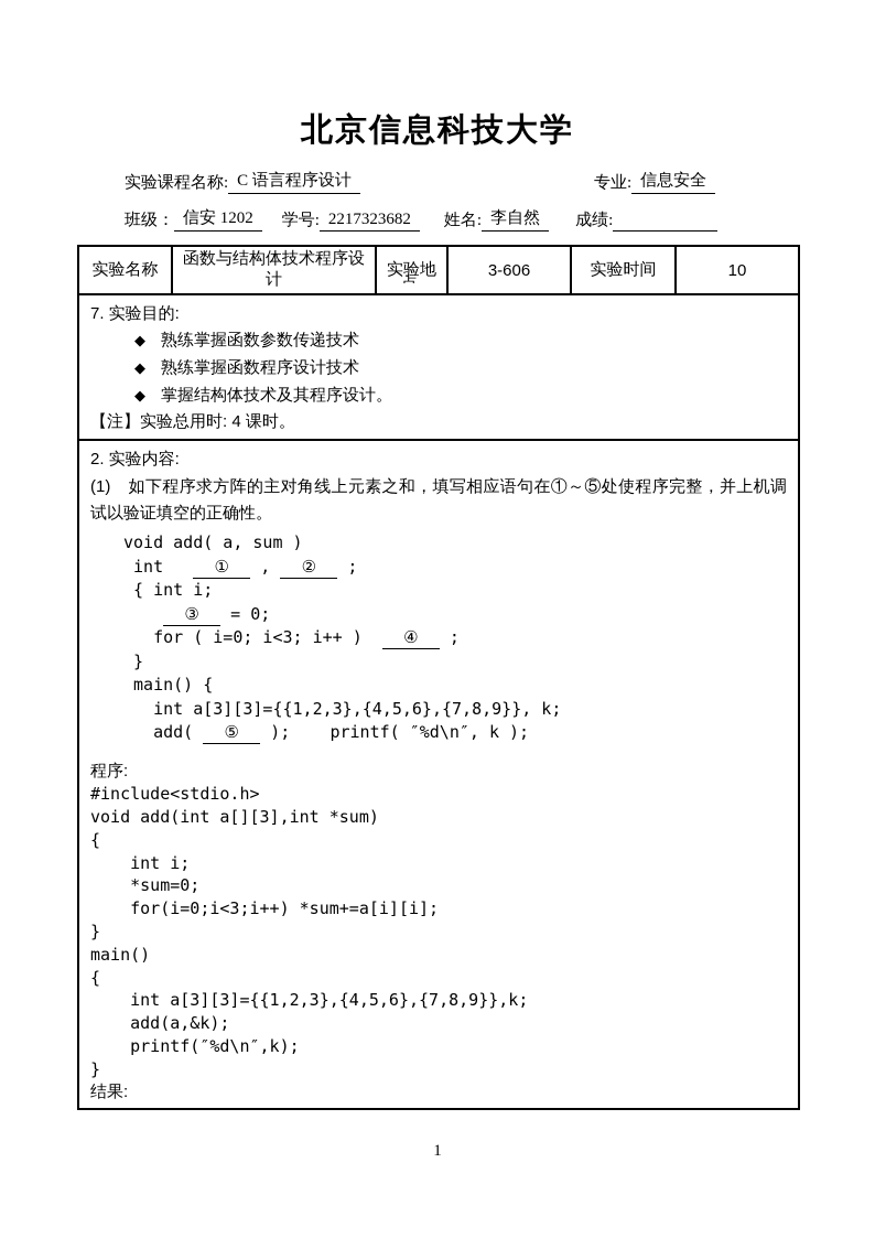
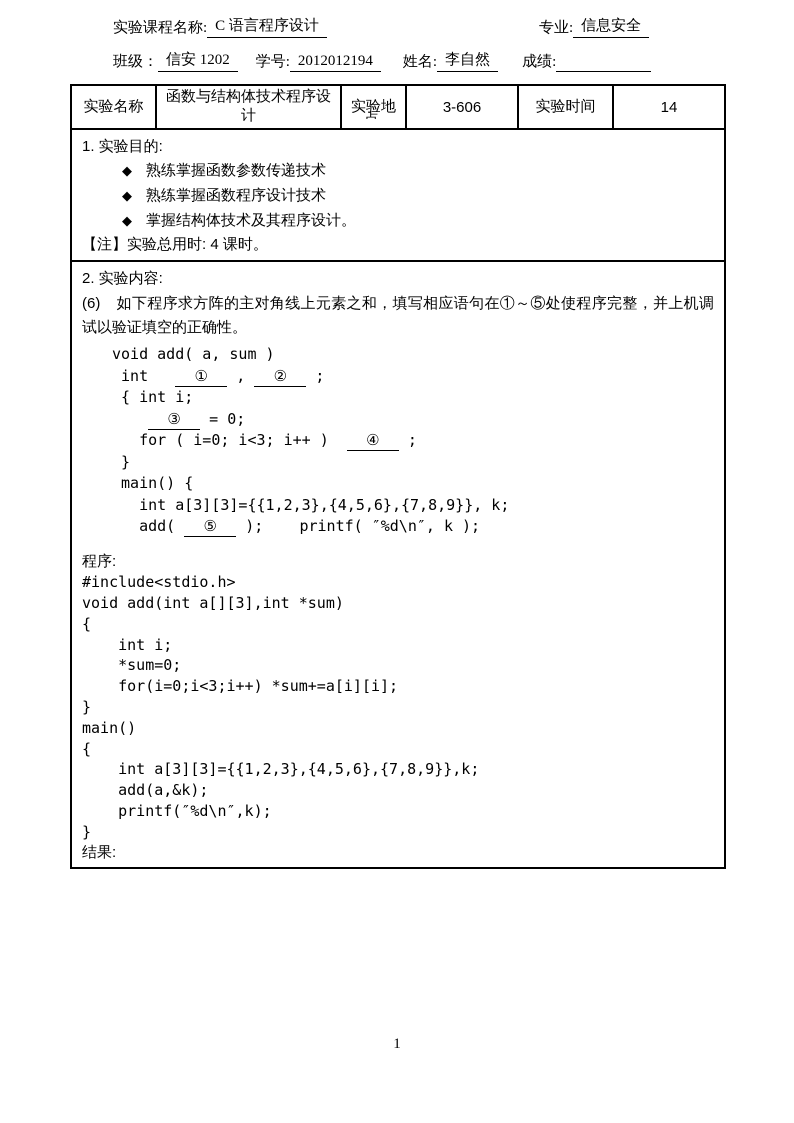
- 北京信息科技大学
  实验课程名称:
  C 语言程序设计
  专业:
  信息安全
  班级：
  信安 1202
  学号:
- 2217323682
+ 2012012194
  姓名:
  李自然
  成绩:
- 实验名称	函数与结构体技术程序设计	实验地	3-606	实验时间	10
+ 实验名称	函数与结构体技术程序设计	实验地	3-606	实验时间	14
- 7. 实验目的: ◆ 熟练掌握函数参数传递技术 ◆ 熟练掌握函数程序设计技术 ◆ 掌握结构体技术及其程序设计。 【注】实验总用时: 4 课时。
+ 1. 实验目的: ◆ 熟练掌握函数参数传递技术 ◆ 熟练掌握函数程序设计技术 ◆ 掌握结构体技术及其程序设计。 【注】实验总用时: 4 课时。
- 2. 实验内容: (1) 如下程序求方阵的主对角线上元素之和，填写相应语句在①～⑤处使程序完整，并上机调试以验证填空的正确性。 void add( a, sum ) int ① , ② ; { int i; ③ = 0; for ( i=0; i<3; i++ ) ④ ; } main() { int a[3][3]={{1,2,3},{4,5,6},{7,8,9}}, k; add( ⑤ ); printf( ″%d\n″, k ); 程序: #include<stdio.h> void add(int a[][3],int *sum) { int i; *sum=0; for(i=0;i<3;i++) *sum+=a[i][i]; } main() { int a[3][3]={{1,2,3},{4,5,6},{7,8,9}},k; add(a,&k); printf(″%d\n″,k); } 结果:
+ 2. 实验内容: (6) 如下程序求方阵的主对角线上元素之和，填写相应语句在①～⑤处使程序完整，并上机调试以验证填空的正确性。 void add( a, sum ) int ① , ② ; { int i; ③ = 0; for ( i=0; i<3; i++ ) ④ ; } main() { int a[3][3]={{1,2,3},{4,5,6},{7,8,9}}, k; add( ⑤ ); printf( ″%d\n″, k ); 程序: #include<stdio.h> void add(int a[][3],int *sum) { int i; *sum=0; for(i=0;i<3;i++) *sum+=a[i][i]; } main() { int a[3][3]={{1,2,3},{4,5,6},{7,8,9}},k; add(a,&k); printf(″%d\n″,k); } 结果:
  1
